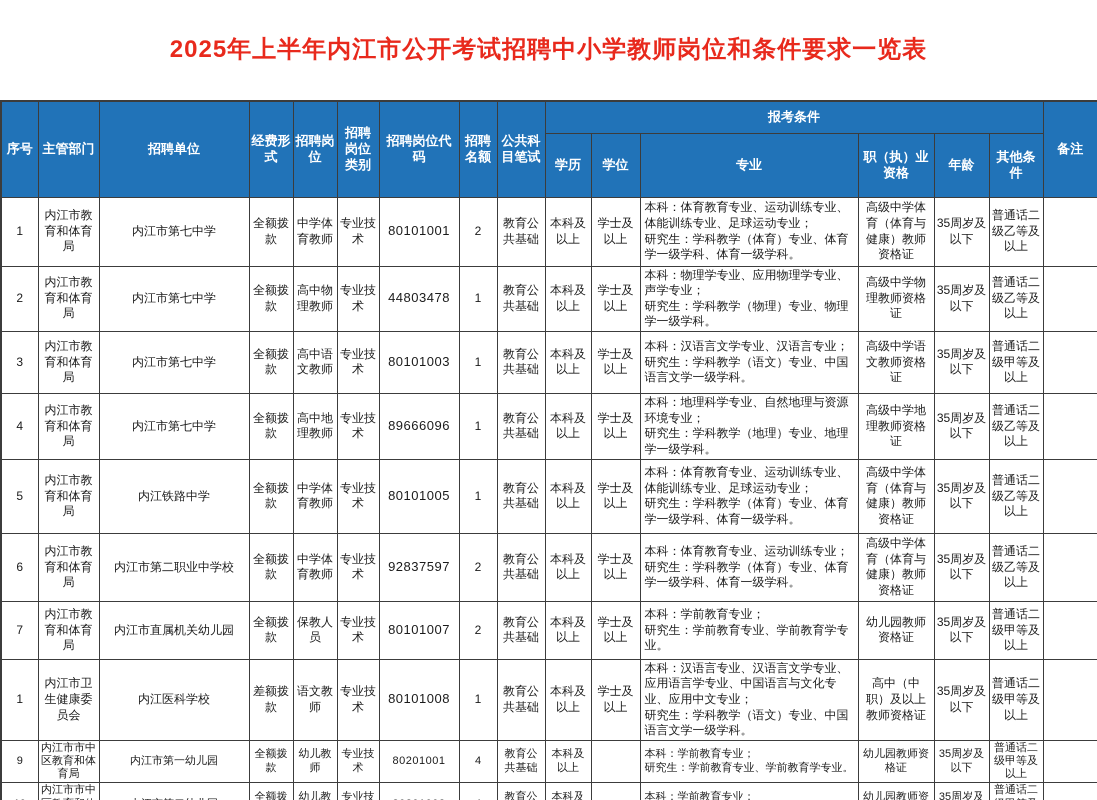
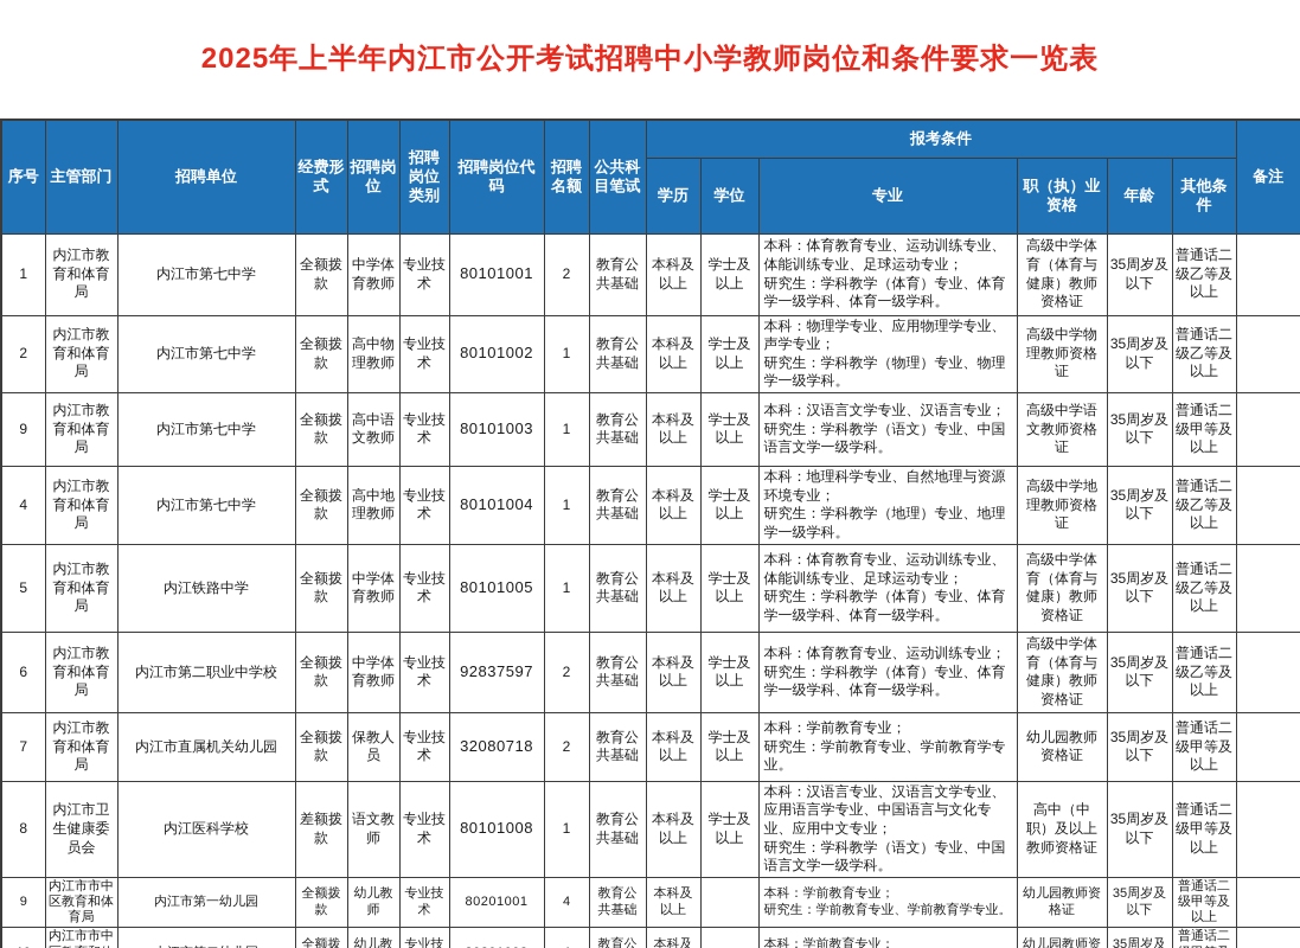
  2025年上半年内江市公开考试招聘中小学教师岗位和条件要求一览表
  序号	主管部门	招聘单位	经费形式	招聘岗位	招聘岗位类别	招聘岗位代码	招聘名额	公共科目笔试	报考条件	备注
  学历	学位	专业	职（执）业资格	年龄	其他条件
  1	内江市教育和体育局	内江市第七中学	全额拨款	中学体育教师	专业技术	80101001	2	教育公共基础	本科及以上	学士及以上	本科：体育教育专业、运动训练专业、体能训练专业、足球运动专业； 研究生：学科教学（体育）专业、体育学一级学科、体育一级学科。	高级中学体育（体育与健康）教师资格证	35周岁及以下	普通话二级乙等及以上
- 2	内江市教育和体育局	内江市第七中学	全额拨款	高中物理教师	专业技术	44803478	1	教育公共基础	本科及以上	学士及以上	本科：物理学专业、应用物理学专业、声学专业； 研究生：学科教学（物理）专业、物理学一级学科。	高级中学物理教师资格证	35周岁及以下	普通话二级乙等及以上
+ 2	内江市教育和体育局	内江市第七中学	全额拨款	高中物理教师	专业技术	80101002	1	教育公共基础	本科及以上	学士及以上	本科：物理学专业、应用物理学专业、声学专业； 研究生：学科教学（物理）专业、物理学一级学科。	高级中学物理教师资格证	35周岁及以下	普通话二级乙等及以上
- 3	内江市教育和体育局	内江市第七中学	全额拨款	高中语文教师	专业技术	80101003	1	教育公共基础	本科及以上	学士及以上	本科：汉语言文学专业、汉语言专业； 研究生：学科教学（语文）专业、中国语言文学一级学科。	高级中学语文教师资格证	35周岁及以下	普通话二级甲等及以上
+ 9	内江市教育和体育局	内江市第七中学	全额拨款	高中语文教师	专业技术	80101003	1	教育公共基础	本科及以上	学士及以上	本科：汉语言文学专业、汉语言专业； 研究生：学科教学（语文）专业、中国语言文学一级学科。	高级中学语文教师资格证	35周岁及以下	普通话二级甲等及以上
- 4	内江市教育和体育局	内江市第七中学	全额拨款	高中地理教师	专业技术	89666096	1	教育公共基础	本科及以上	学士及以上	本科：地理科学专业、自然地理与资源环境专业； 研究生：学科教学（地理）专业、地理学一级学科。	高级中学地理教师资格证	35周岁及以下	普通话二级乙等及以上
+ 4	内江市教育和体育局	内江市第七中学	全额拨款	高中地理教师	专业技术	80101004	1	教育公共基础	本科及以上	学士及以上	本科：地理科学专业、自然地理与资源环境专业； 研究生：学科教学（地理）专业、地理学一级学科。	高级中学地理教师资格证	35周岁及以下	普通话二级乙等及以上
  5	内江市教育和体育局	内江铁路中学	全额拨款	中学体育教师	专业技术	80101005	1	教育公共基础	本科及以上	学士及以上	本科：体育教育专业、运动训练专业、体能训练专业、足球运动专业； 研究生：学科教学（体育）专业、体育学一级学科、体育一级学科。	高级中学体育（体育与健康）教师资格证	35周岁及以下	普通话二级乙等及以上
  6	内江市教育和体育局	内江市第二职业中学校	全额拨款	中学体育教师	专业技术	92837597	2	教育公共基础	本科及以上	学士及以上	本科：体育教育专业、运动训练专业； 研究生：学科教学（体育）专业、体育学一级学科、体育一级学科。	高级中学体育（体育与健康）教师资格证	35周岁及以下	普通话二级乙等及以上
- 7	内江市教育和体育局	内江市直属机关幼儿园	全额拨款	保教人员	专业技术	80101007	2	教育公共基础	本科及以上	学士及以上	本科：学前教育专业； 研究生：学前教育专业、学前教育学专业。	幼儿园教师资格证	35周岁及以下	普通话二级甲等及以上
+ 7	内江市教育和体育局	内江市直属机关幼儿园	全额拨款	保教人员	专业技术	32080718	2	教育公共基础	本科及以上	学士及以上	本科：学前教育专业； 研究生：学前教育专业、学前教育学专业。	幼儿园教师资格证	35周岁及以下	普通话二级甲等及以上
- 1	内江市卫生健康委员会	内江医科学校	差额拨款	语文教师	专业技术	80101008	1	教育公共基础	本科及以上	学士及以上	本科：汉语言专业、汉语言文学专业、应用语言学专业、中国语言与文化专业、应用中文专业； 研究生：学科教学（语文）专业、中国语言文学一级学科。	高中（中职）及以上教师资格证	35周岁及以下	普通话二级甲等及以上
+ 8	内江市卫生健康委员会	内江医科学校	差额拨款	语文教师	专业技术	80101008	1	教育公共基础	本科及以上	学士及以上	本科：汉语言专业、汉语言文学专业、应用语言学专业、中国语言与文化专业、应用中文专业； 研究生：学科教学（语文）专业、中国语言文学一级学科。	高中（中职）及以上教师资格证	35周岁及以下	普通话二级甲等及以上
  9	内江市市中区教育和体育局	内江市第一幼儿园	全额拨款	幼儿教师	专业技术	80201001	4	教育公共基础	本科及以上		本科：学前教育专业； 研究生：学前教育专业、学前教育学专业。	幼儿园教师资格证	35周岁及以下	普通话二级甲等及以上
